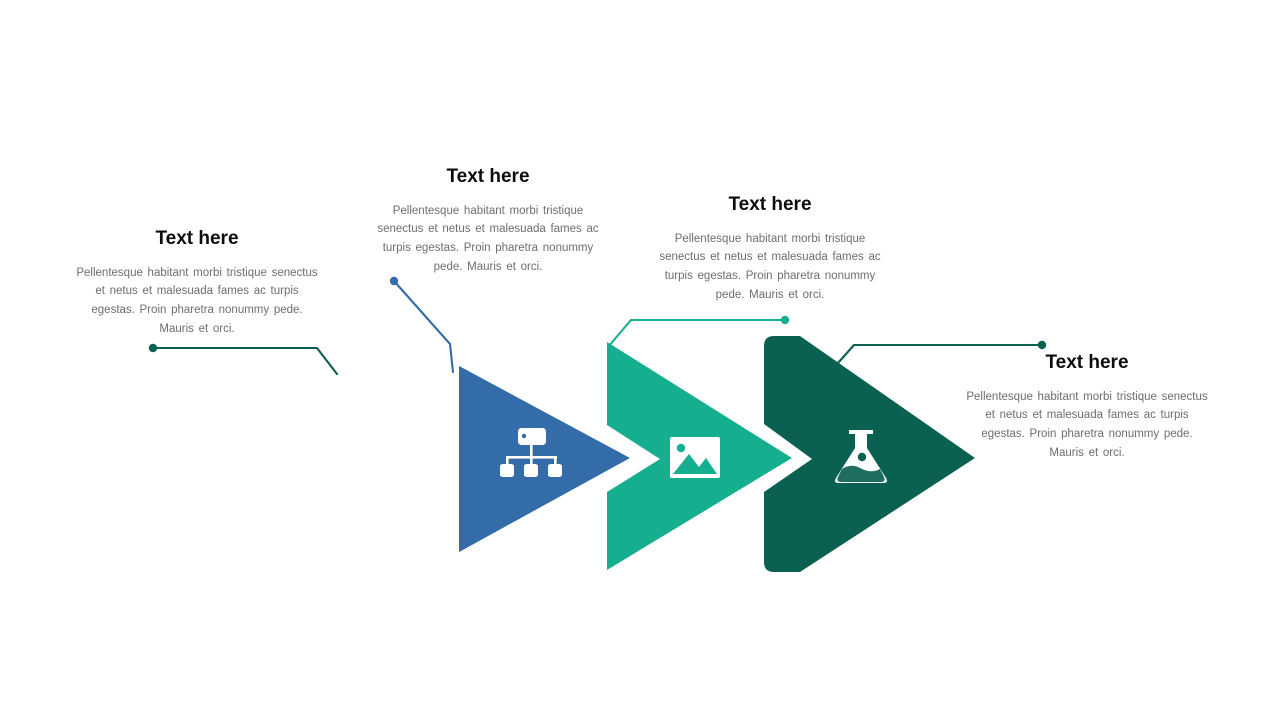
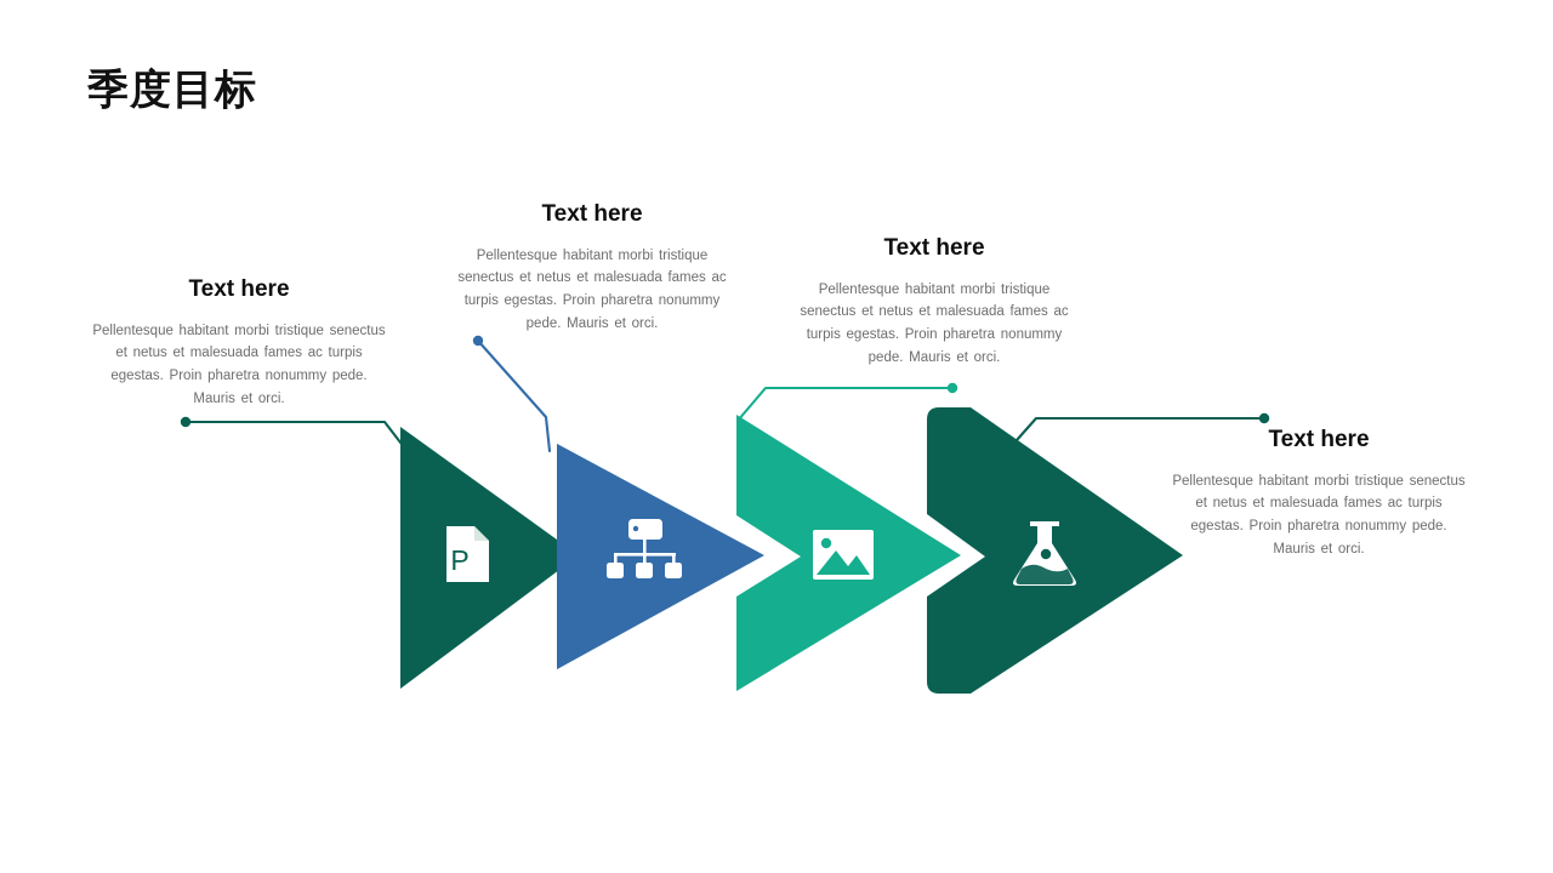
+ 季度目标
+ P
  Text here
  Pellentesque habitant morbi tristique senectus et netus et malesuada fames ac turpis egestas. Proin pharetra nonummy pede. Mauris et orci.
  Text here
  Pellentesque habitant morbi tristique senectus et netus et malesuada fames ac turpis egestas. Proin pharetra nonummy pede. Mauris et orci.
  Text here
  Pellentesque habitant morbi tristique senectus et netus et malesuada fames ac turpis egestas. Proin pharetra nonummy pede. Mauris et orci.
  Text here
  Pellentesque habitant morbi tristique senectus et netus et malesuada fames ac turpis egestas. Proin pharetra nonummy pede. Mauris et orci.
